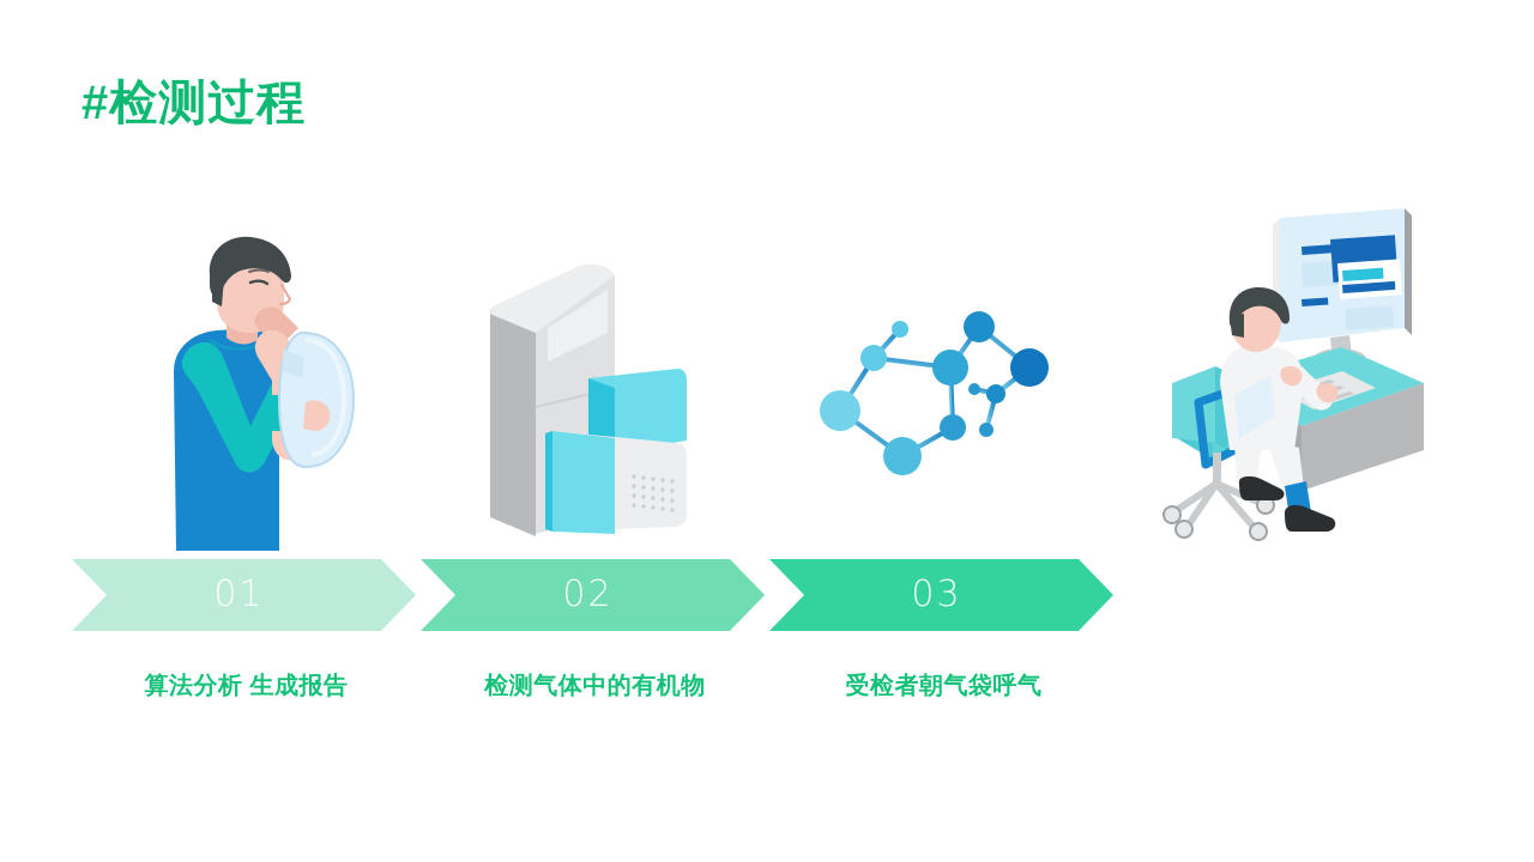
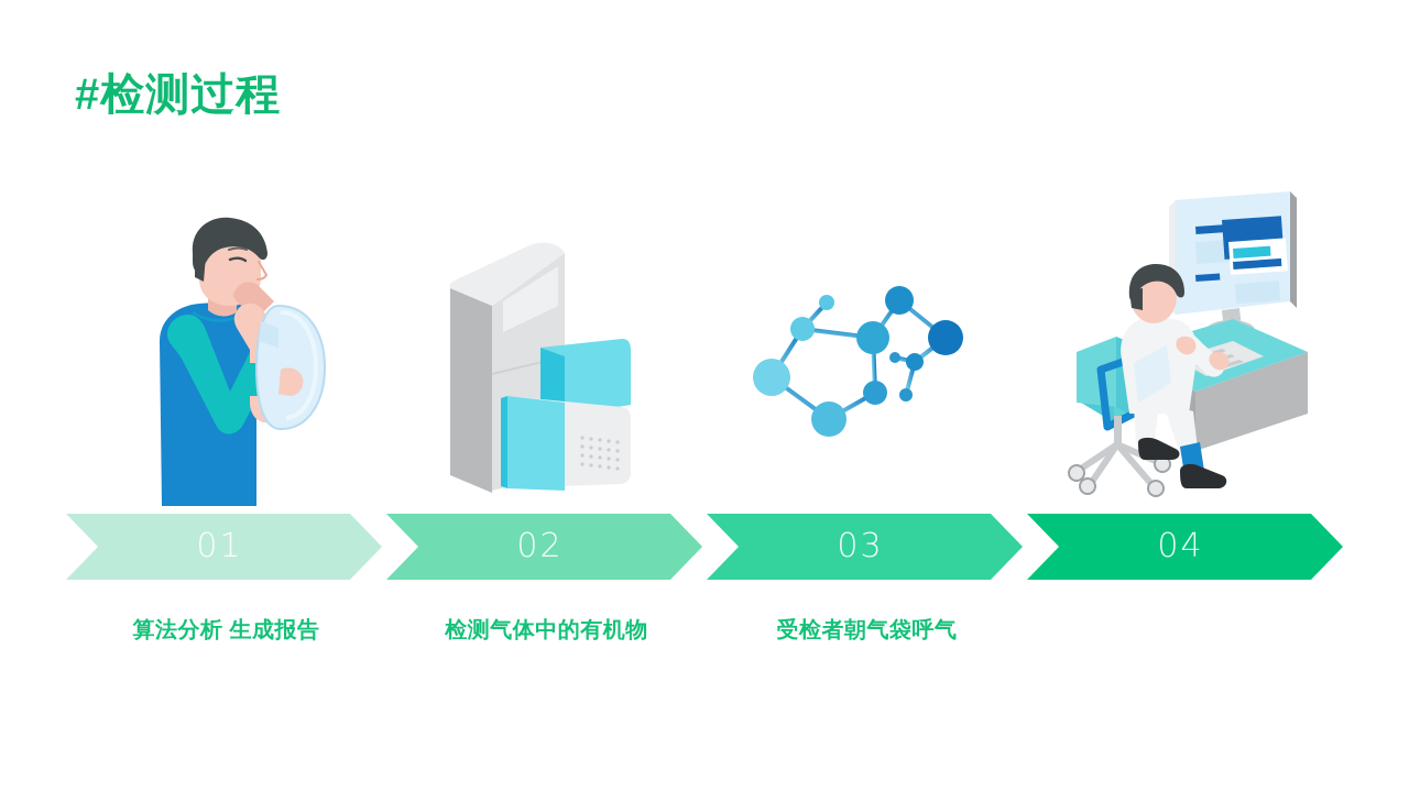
  #检测过程
  01
  02
  03
+ 04
  算法分析 生成报告
  检测气体中的有机物
  受检者朝气袋呼气
